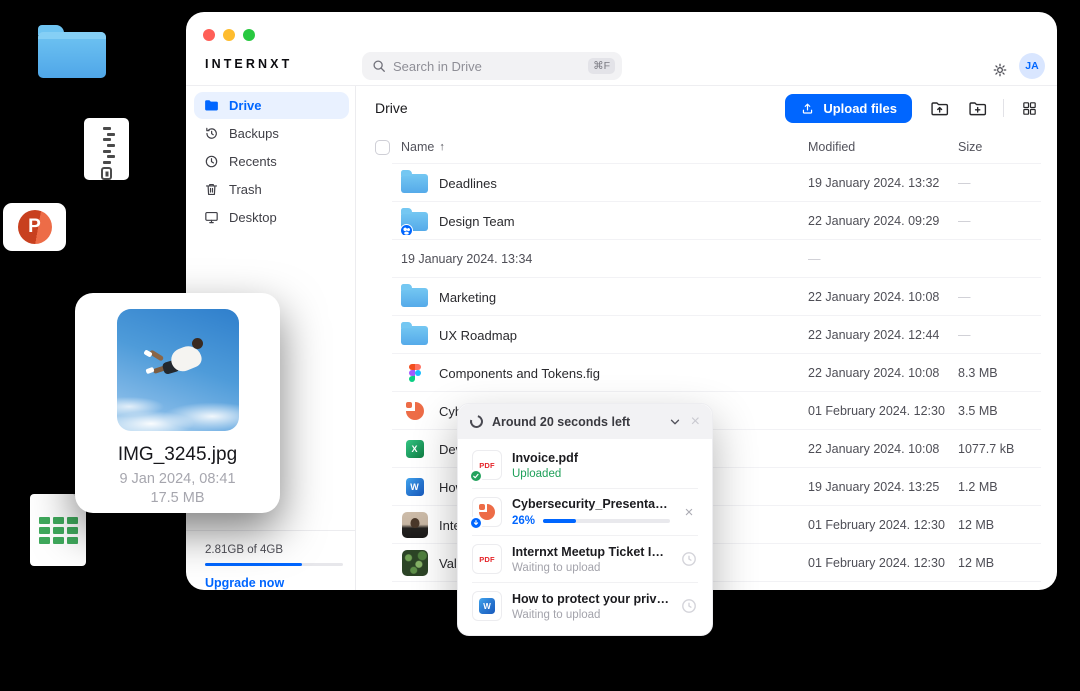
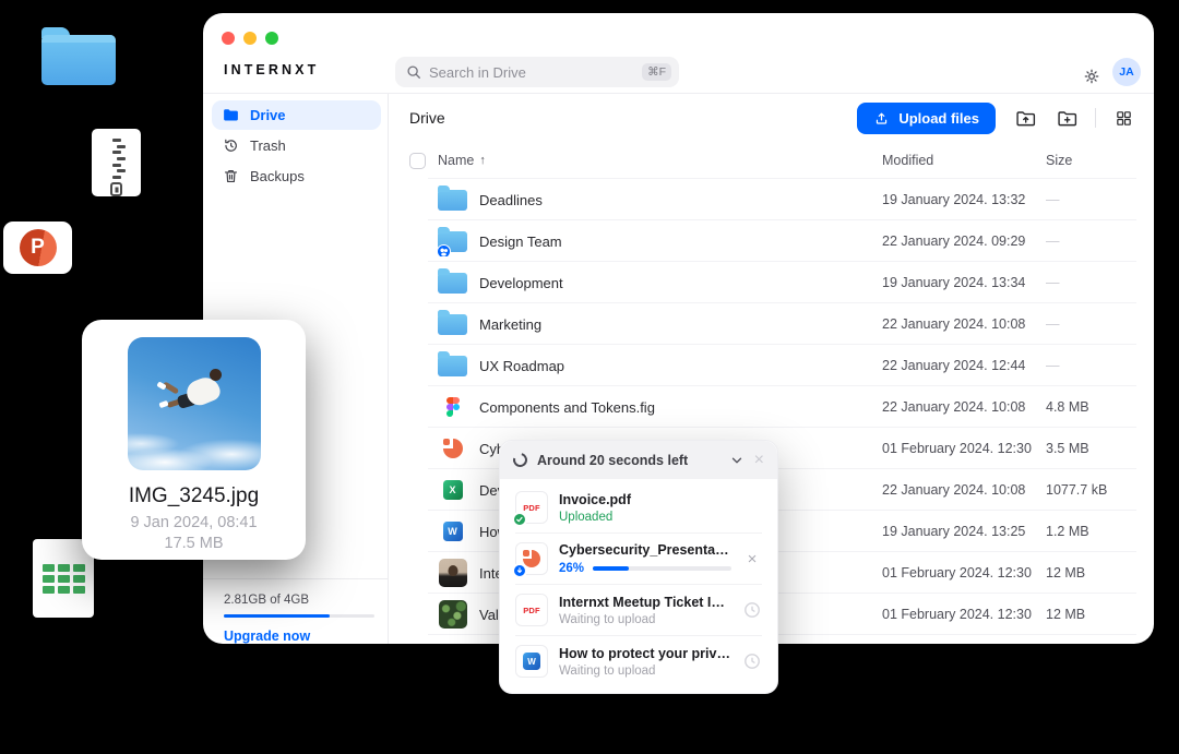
  P
  IMG_3245.jpg
  9 Jan 2024, 08:41
  17.5 MB
  INTERNXT
  Search in Drive
  ⌘F
  JA
  Drive
- Backups
+ Trash
- Recents
- Trash
+ Backups
- Desktop
  2.81GB of 4GB
  Upgrade now
  Drive
  Upload files
  Name
  ↑
  Modified
  Size
  Deadlines
  19 January 2024. 13:32
  —
  Design Team
  22 January 2024. 09:29
  —
+ Development
  19 January 2024. 13:34
  —
  Marketing
  22 January 2024. 10:08
  —
  UX Roadmap
  22 January 2024. 12:44
  —
  Components and Tokens.fig
  22 January 2024. 10:08
- 8.3 MB
+ 4.8 MB
  01 February 2024. 12:30
  3.5 MB
  X
  22 January 2024. 10:08
  1077.7 kB
  W
  19 January 2024. 13:25
  1.2 MB
  Int
  01 February 2024. 12:30
  12 MB
  Val
  01 February 2024. 12:30
  12 MB
  Around 20 seconds left
  ×
  PDF
  Invoice.pdf
  Uploaded
  Cybersecurity_Presentatio
  26%
  ×
  PDF
  Internxt Meetup Ticket Info
  Waiting to upload
  W
  How to protect your privac
  Waiting to upload
